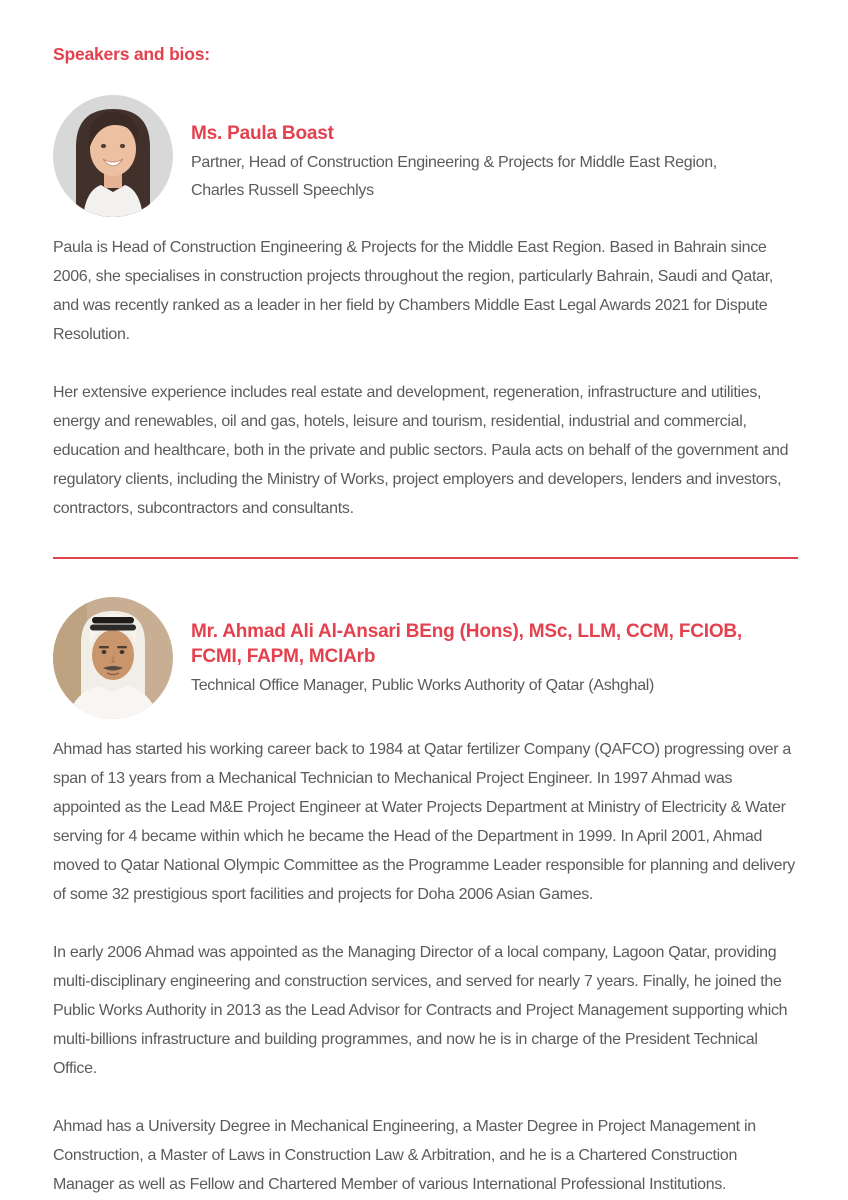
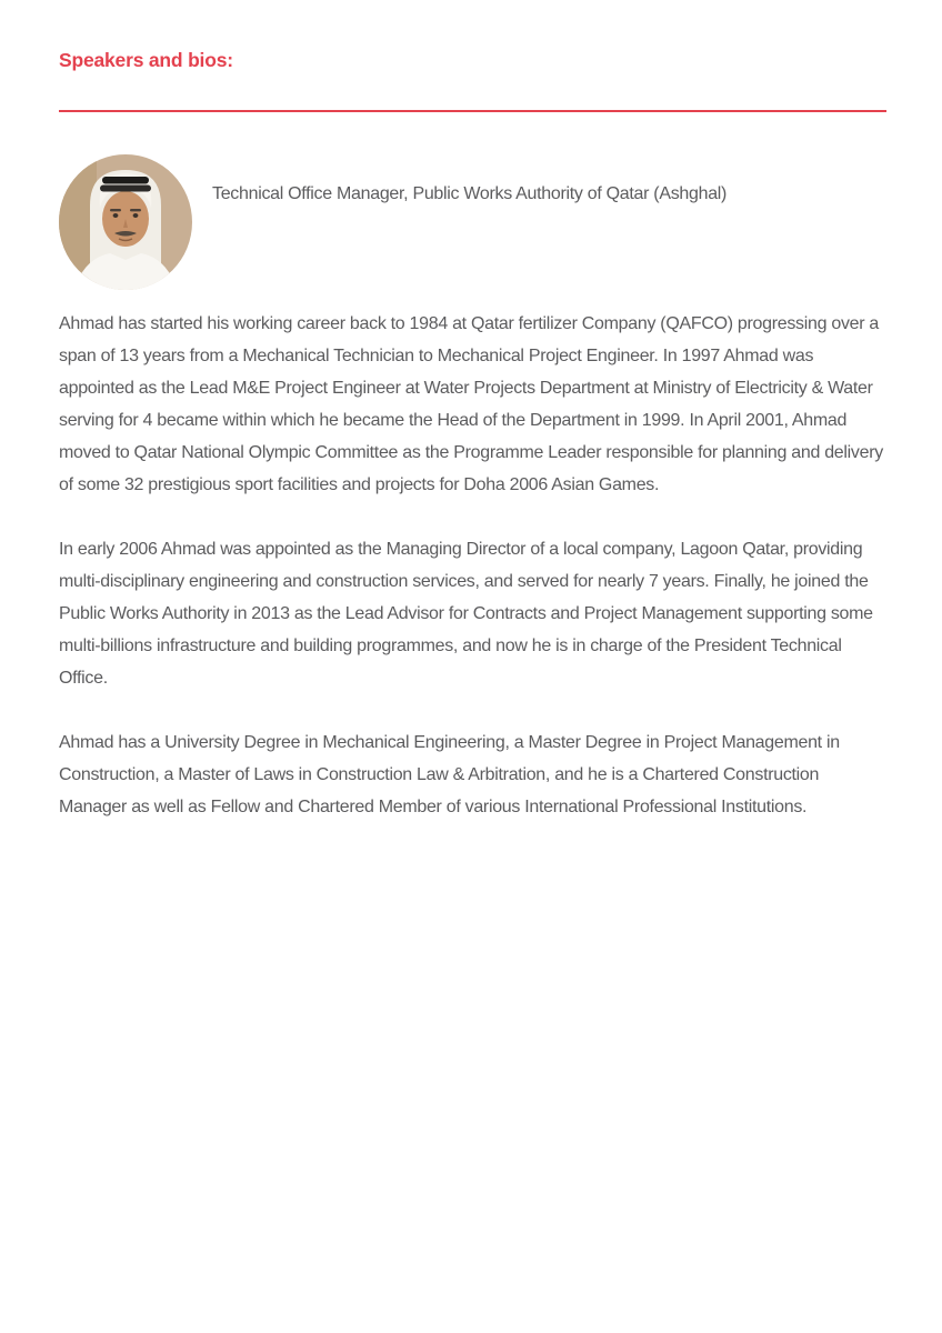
  Speakers and bios:
- Ms. Paula Boast
- Partner, Head of Construction Engineering & Projects for Middle East Region,
- Charles Russell Speechlys
- Paula is Head of Construction Engineering & Projects for the Middle East Region. Based in Bahrain since 2006, she specialises in construction projects throughout the region, particularly Bahrain, Saudi and Qatar, and was recently ranked as a leader in her field by Chambers Middle East Legal Awards 2021 for Dispute Resolution.
- Her extensive experience includes real estate and development, regeneration, infrastructure and utilities, energy and renewables, oil and gas, hotels, leisure and tourism, residential, industrial and commercial, education and healthcare, both in the private and public sectors. Paula acts on behalf of the government and regulatory clients, including the Ministry of Works, project employers and developers, lenders and investors, contractors, subcontractors and consultants.
- Mr. Ahmad Ali Al-Ansari BEng (Hons), MSc, LLM, CCM, FCIOB, FCMI, FAPM, MCIArb
  Technical Office Manager, Public Works Authority of Qatar (Ashghal)
  Ahmad has started his working career back to 1984 at Qatar fertilizer Company (QAFCO) progressing over a span of 13 years from a Mechanical Technician to Mechanical Project Engineer. In 1997 Ahmad was appointed as the Lead M&E Project Engineer at Water Projects Department at Ministry of Electricity & Water serving for 4 became within which he became the Head of the Department in 1999. In April 2001, Ahmad moved to Qatar National Olympic Committee as the Programme Leader responsible for planning and delivery of some 32 prestigious sport facilities and projects for Doha 2006 Asian Games.
- In early 2006 Ahmad was appointed as the Managing Director of a local company, Lagoon Qatar, providing multi-disciplinary engineering and construction services, and served for nearly 7 years. Finally, he joined the Public Works Authority in 2013 as the Lead Advisor for Contracts and Project Management supporting which multi-billions infrastructure and building programmes, and now he is in charge of the President Technical Office.
+ In early 2006 Ahmad was appointed as the Managing Director of a local company, Lagoon Qatar, providing multi-disciplinary engineering and construction services, and served for nearly 7 years. Finally, he joined the Public Works Authority in 2013 as the Lead Advisor for Contracts and Project Management supporting some multi-billions infrastructure and building programmes, and now he is in charge of the President Technical Office.
  Ahmad has a University Degree in Mechanical Engineering, a Master Degree in Project Management in Construction, a Master of Laws in Construction Law & Arbitration, and he is a Chartered Construction Manager as well as Fellow and Chartered Member of various International Professional Institutions.
